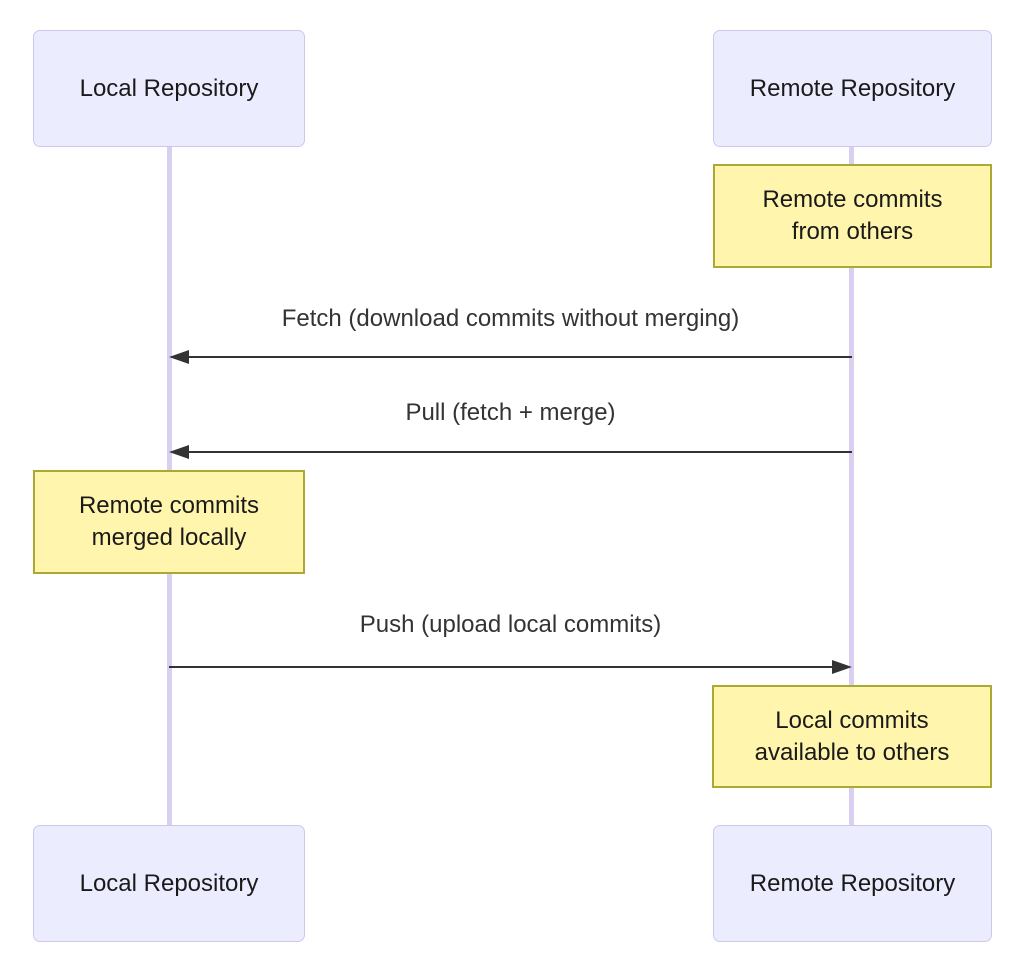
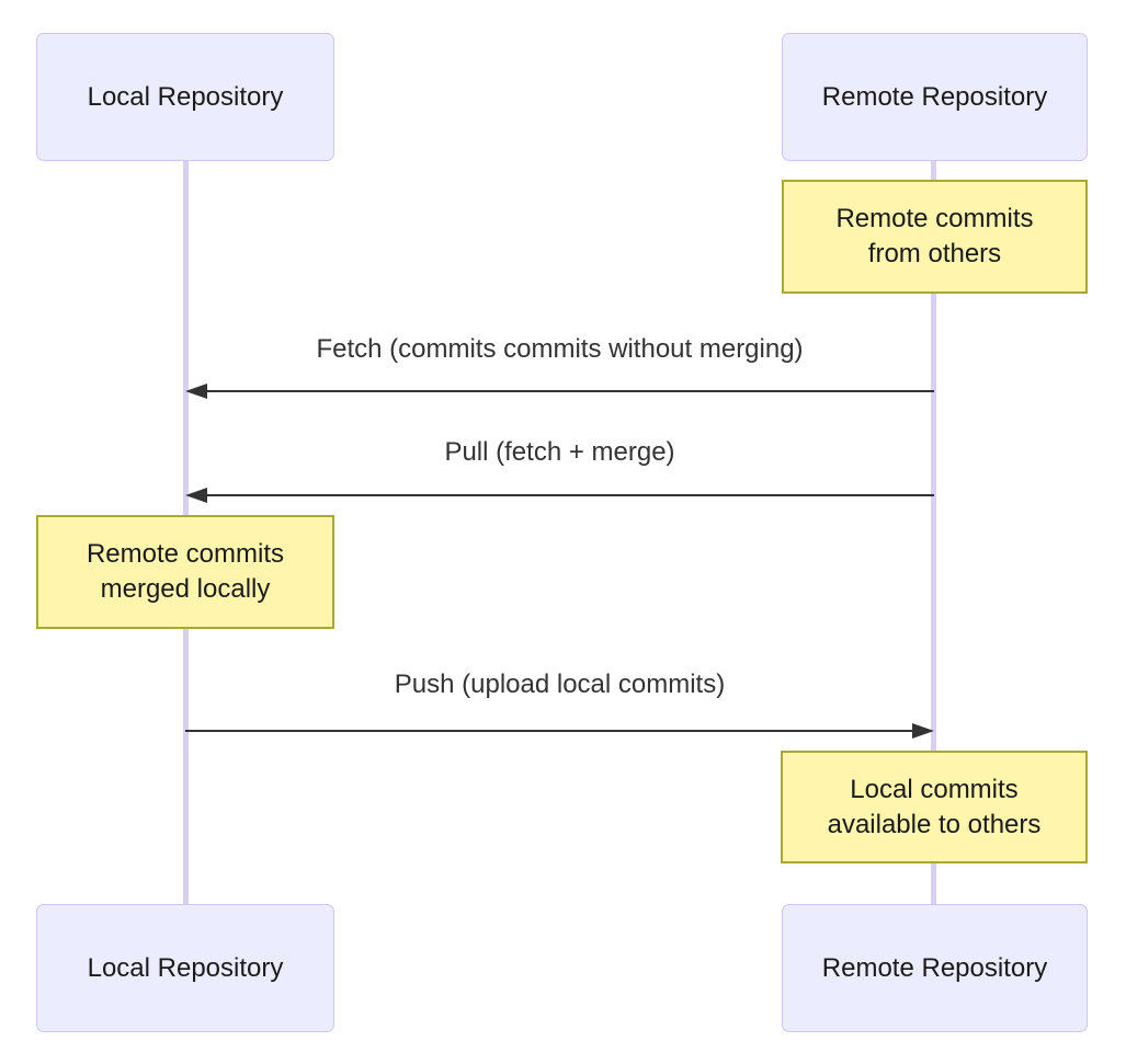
  Local Repository
  Remote Repository
  Remote commits
  from others
- Fetch (download commits without merging)
+ Fetch (commits commits without merging)
  Pull (fetch + merge)
  Remote commits
  merged locally
  Push (upload local commits)
  Local commits
  available to others
  Local Repository
  Remote Repository
